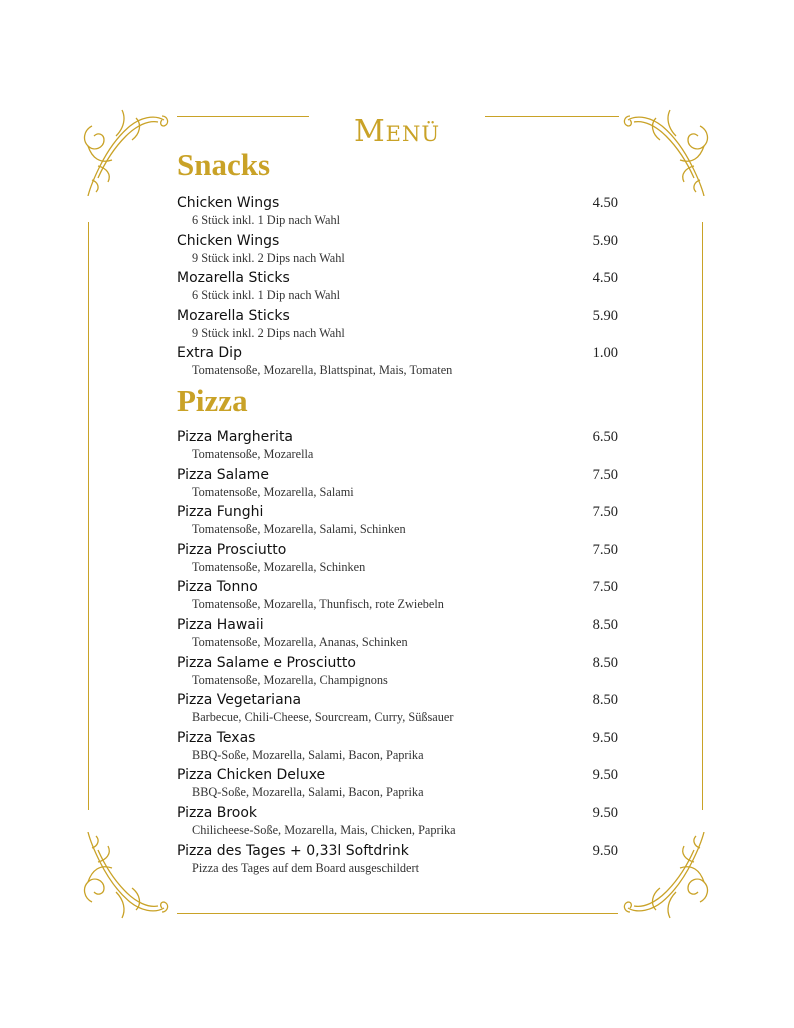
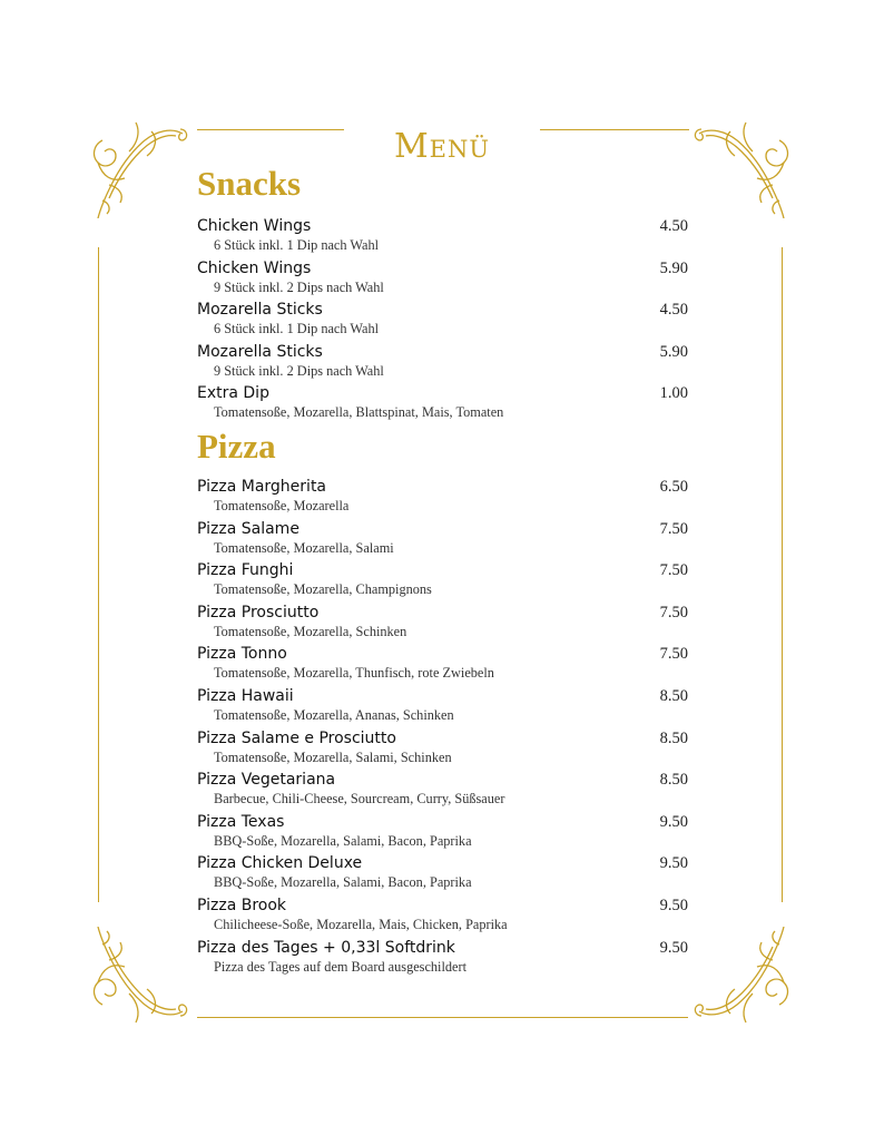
  Menü
  Snacks
  Chicken Wings
  4.50
  6 Stück inkl. 1 Dip nach Wahl
  Chicken Wings
  5.90
  9 Stück inkl. 2 Dips nach Wahl
  Mozarella Sticks
  4.50
  6 Stück inkl. 1 Dip nach Wahl
  Mozarella Sticks
  5.90
  9 Stück inkl. 2 Dips nach Wahl
  Extra Dip
  1.00
  Tomatensoße, Mozarella, Blattspinat, Mais, Tomaten
  Pizza
  Pizza Margherita
  6.50
  Tomatensoße, Mozarella
  Pizza Salame
  7.50
  Tomatensoße, Mozarella, Salami
  Pizza Funghi
  7.50
- Tomatensoße, Mozarella, Salami, Schinken
+ Tomatensoße, Mozarella, Champignons
  Pizza Prosciutto
  7.50
  Tomatensoße, Mozarella, Schinken
  Pizza Tonno
  7.50
  Tomatensoße, Mozarella, Thunfisch, rote Zwiebeln
  Pizza Hawaii
  8.50
  Tomatensoße, Mozarella, Ananas, Schinken
  Pizza Salame e Prosciutto
  8.50
- Tomatensoße, Mozarella, Champignons
+ Tomatensoße, Mozarella, Salami, Schinken
  Pizza Vegetariana
  8.50
  Barbecue, Chili-Cheese, Sourcream, Curry, Süßsauer
  Pizza Texas
  9.50
  BBQ-Soße, Mozarella, Salami, Bacon, Paprika
  Pizza Chicken Deluxe
  9.50
  BBQ-Soße, Mozarella, Salami, Bacon, Paprika
  Pizza Brook
  9.50
  Chilicheese-Soße, Mozarella, Mais, Chicken, Paprika
  Pizza des Tages + 0,33l Softdrink
  9.50
  Pizza des Tages auf dem Board ausgeschildert
